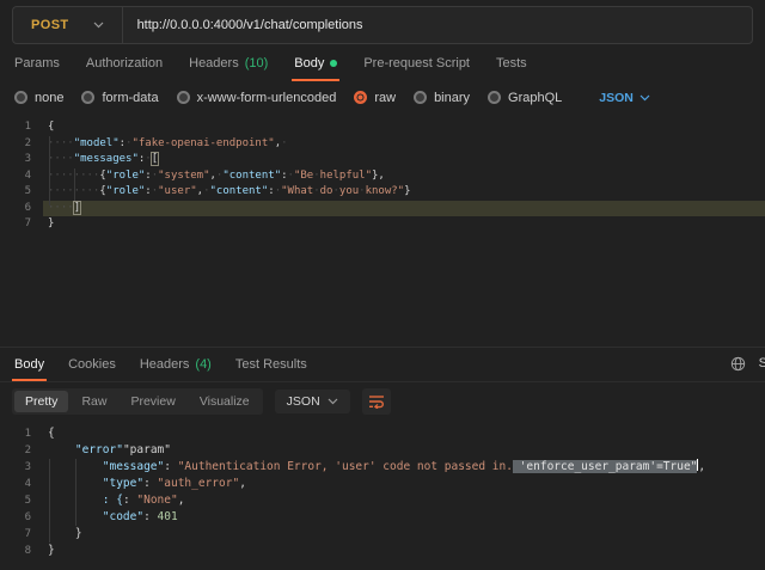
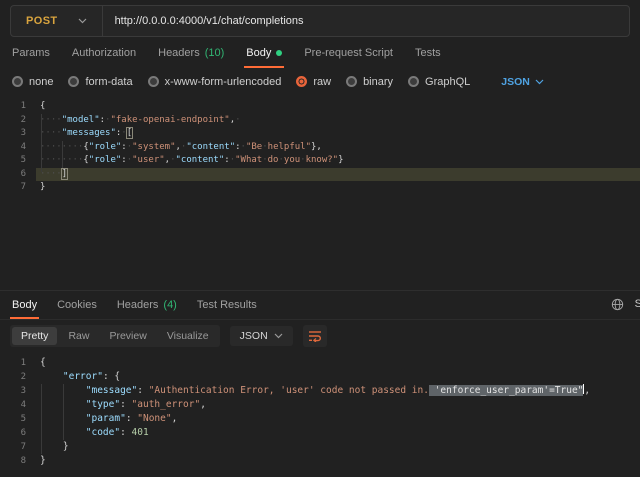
  POST
  http://0.0.0.0:4000/v1/chat/completions
  Params
  Authorization
  Headers
  (10)
  Body
  Pre-request Script
  Tests
  none
  form-data
  x-www-form-urlencoded
  raw
  binary
  GraphQL
  JSON
  1
  {
  2
  ····"model":·"fake-openai-endpoint",·
  3
  ····"messages":·[
  4
  ········{"role":·"system",·"content":·"Be helpful"},
  5
  ········{"role":·"user",·"content":·"What do·you·know?"}
  6
  ····]
  7
  }
  Body
  Cookies
  Headers
  (4)
  Test Results
  S
  Pretty
  Raw
  Preview
  Visualize
  JSON
  1
  {
  2
- "error""param"
+ "error": {
  3
  "message": "Authentication Error, 'user' code not passed in. 'enforce_user_param'=True",
  4
  "type": "auth_error",
  5
- : {: "None",
+ "param": "None",
  6
  "code": 401
  7
  }
  8
  }
